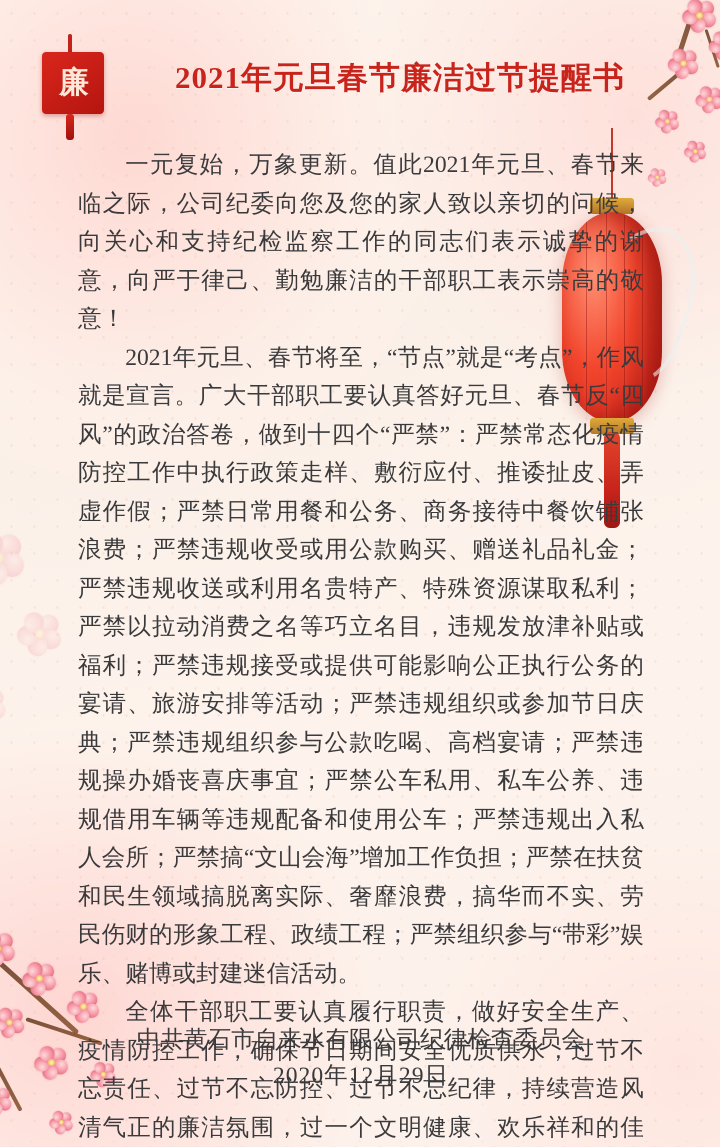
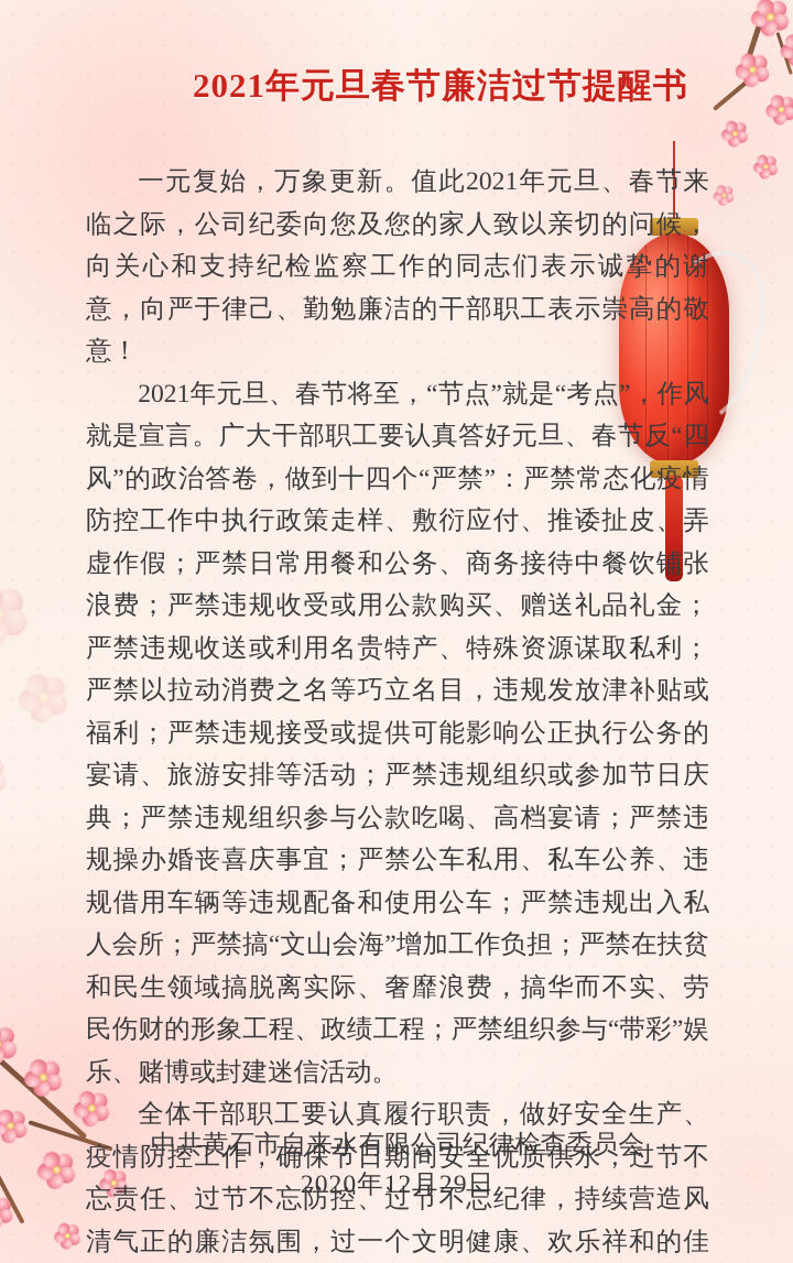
- 廉
  2021年元旦春节廉洁过节提醒书
  一元复始，万象更新。值此2021年元旦、春节来临之际，公司纪委向您及您的家人致以亲切的问候，向关心和支持纪检监察工作的同志们表示诚挚的谢意，向严于律己、勤勉廉洁的干部职工表示崇高的敬意！
  2021年元旦、春节将至，“节点”就是“考点”，作风就是宣言。广大干部职工要认真答好元旦、春节反“四风”的政治答卷，做到十四个“严禁”：严禁常态化疫情防控工作中执行政策走样、敷衍应付、推诿扯皮、弄虚作假；严禁日常用餐和公务、商务接待中餐饮铺张浪费；严禁违规收受或用公款购买、赠送礼品礼金；严禁违规收送或利用名贵特产、特殊资源谋取私利；严禁以拉动消费之名等巧立名目，违规发放津补贴或福利；严禁违规接受或提供可能影响公正执行公务的宴请、旅游安排等活动；严禁违规组织或参加节日庆典；严禁违规组织参与公款吃喝、高档宴请；严禁违规操办婚丧喜庆事宜；严禁公车私用、私车公养、违规借用车辆等违规配备和使用公车；严禁违规出入私人会所；严禁搞“文山会海”增加工作负担；严禁在扶贫和民生领域搞脱离实际、奢靡浪费，搞华而不实、劳民伤财的形象工程、政绩工程；严禁组织参与“带彩”娱乐、赌博或封建迷信活动。
  全体干部职工要认真履行职责，做好安全生产、疫情防控工作，确保节日期间安全优质供水，过节不忘责任、过节不忘防控、过节不忘纪律，持续营造风清气正的廉洁氛围，过一个文明健康、欢乐祥和的佳
  中共黄石市自来水有限公司纪律检查委员会
  2020年12月29日
